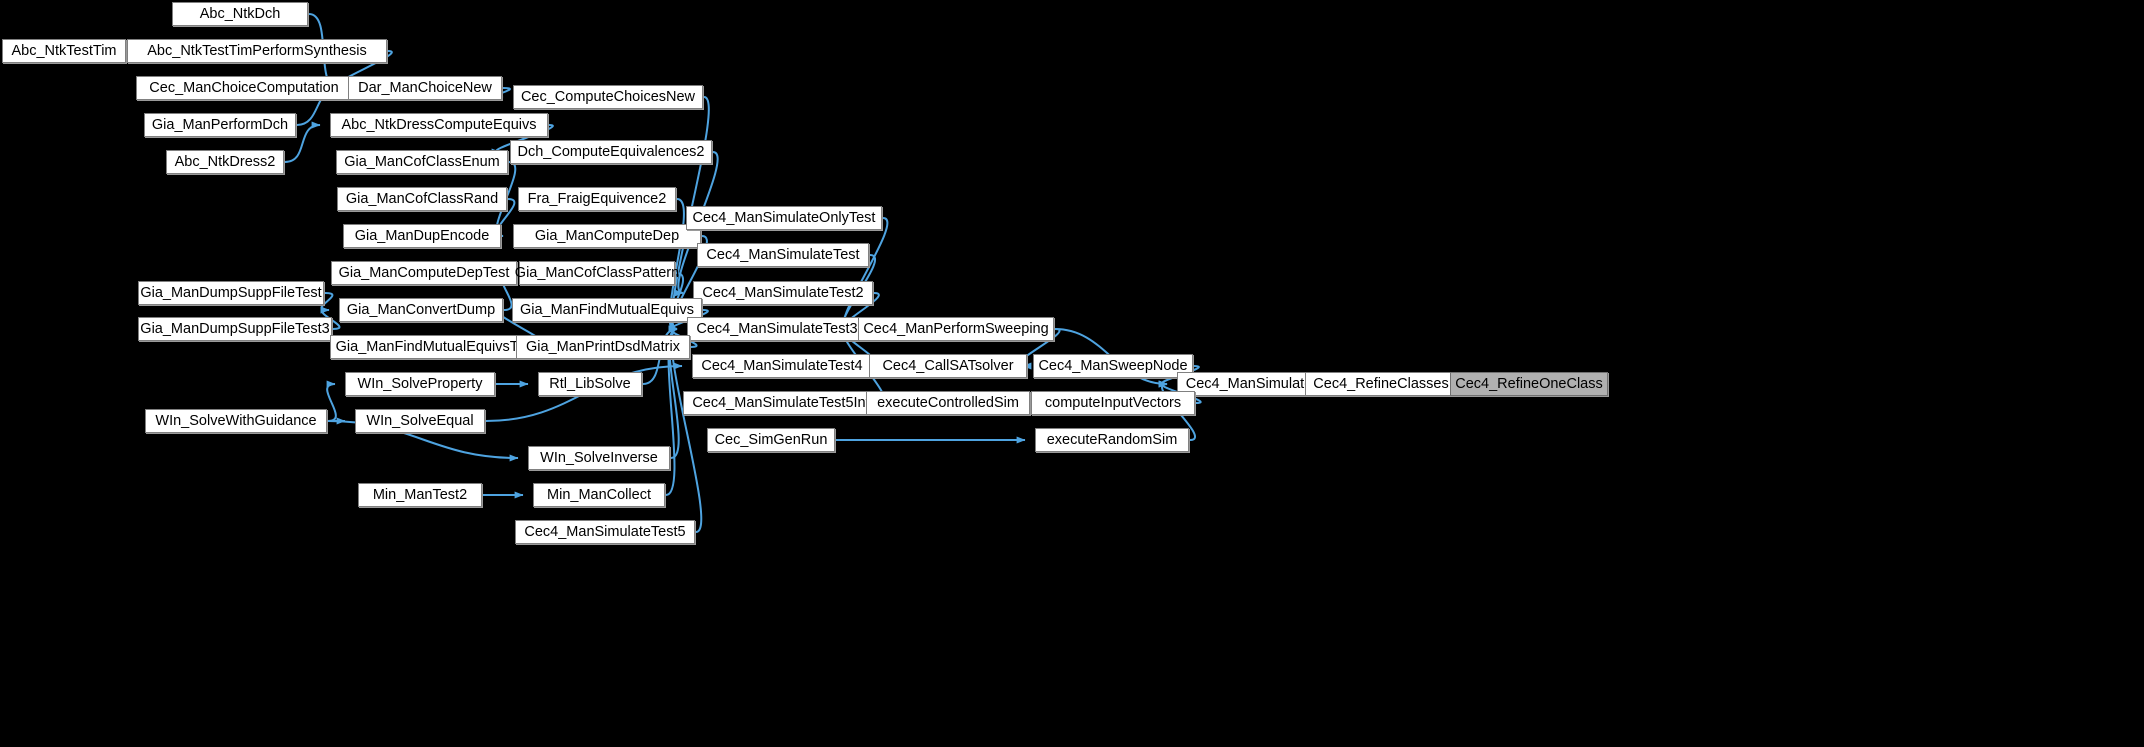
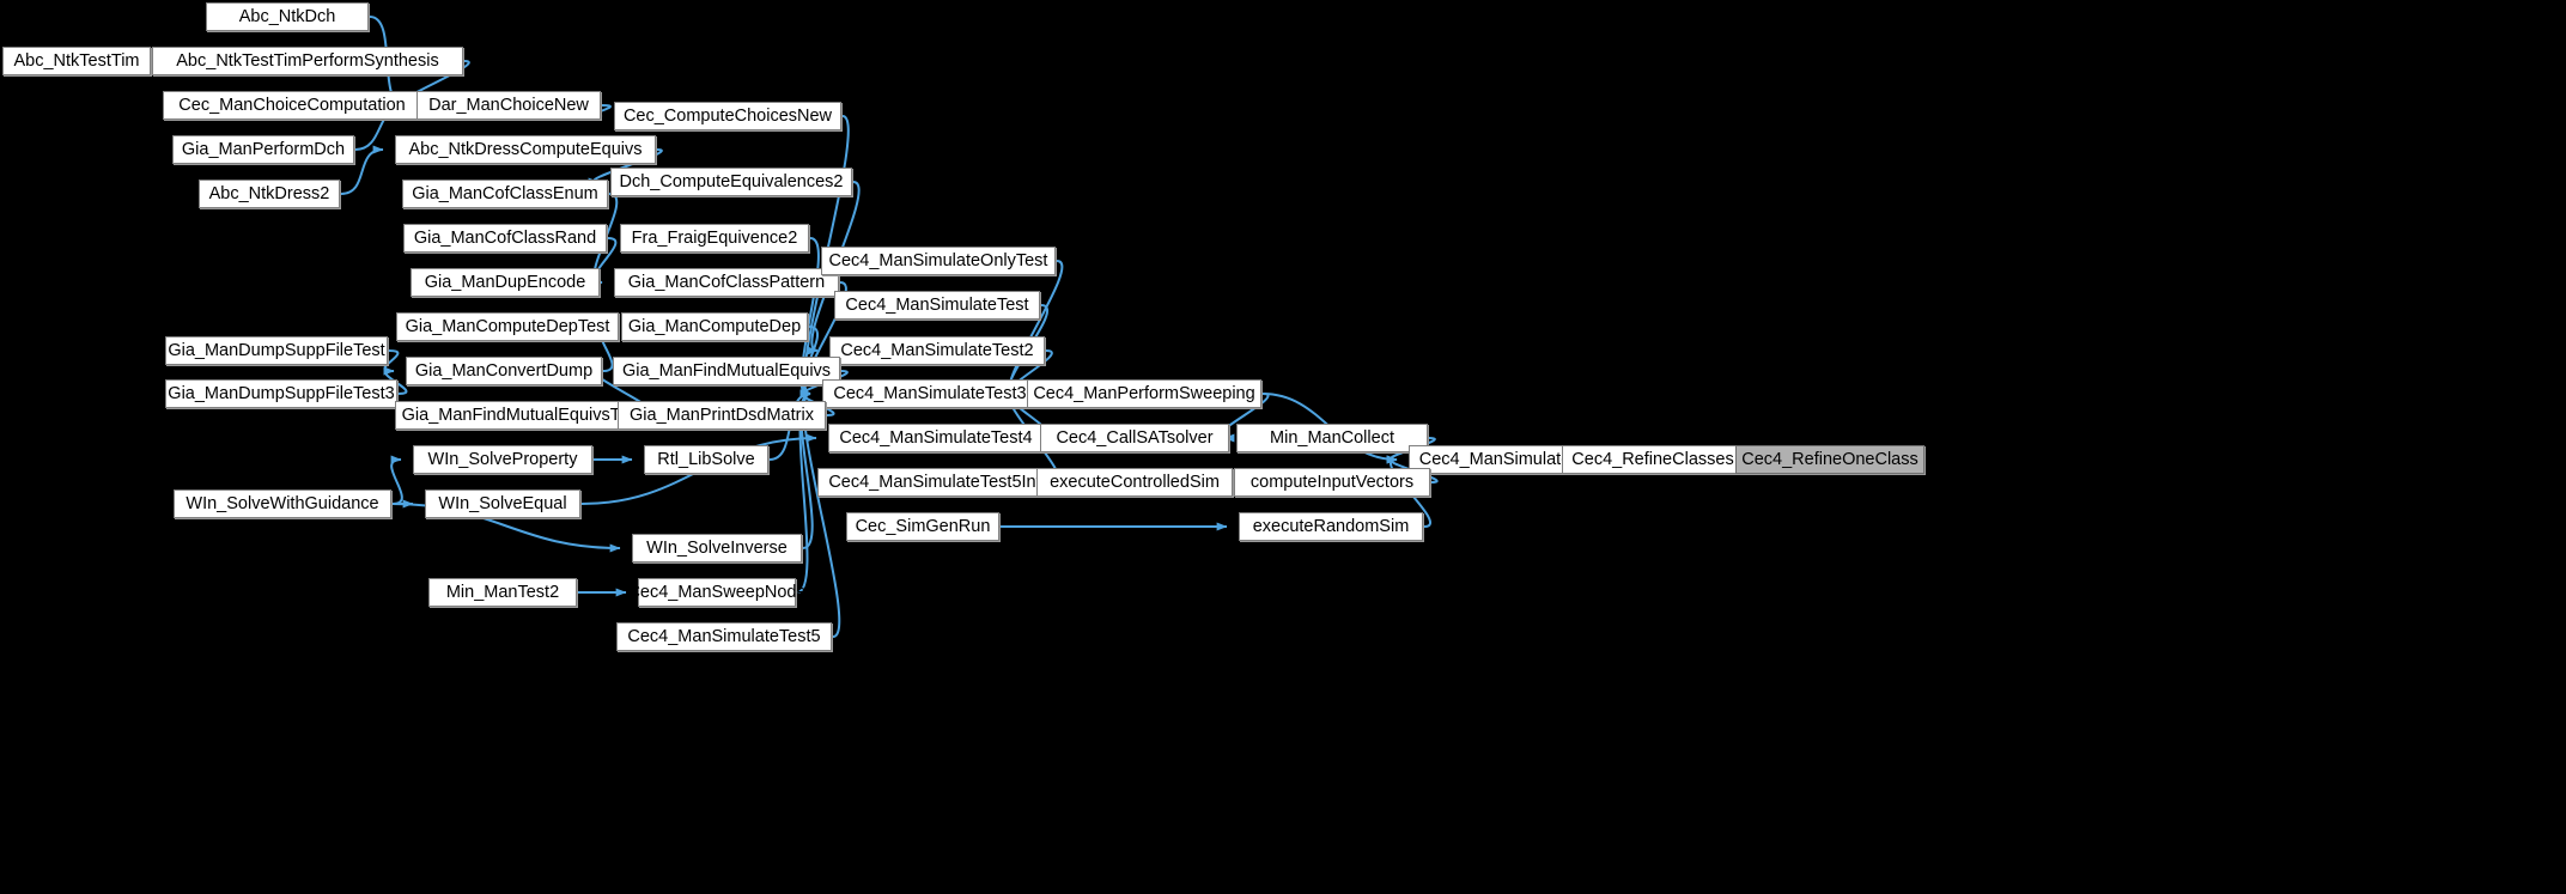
  Abc_NtkDch
  Abc_NtkTestTim
  Abc_NtkTestTimPerformSynthesis
  Cec_ManChoiceComputation
  Dar_ManChoiceNew
  Cec_ComputeChoicesNew
  Gia_ManPerformDch
  Abc_NtkDressComputeEquivs
  Abc_NtkDress2
  Gia_ManCofClassEnum
  Dch_ComputeEquivalences2
  Gia_ManCofClassRand
  Fra_FraigEquivence2
  Gia_ManDupEncode
- Gia_ManComputeDep
+ Gia_ManCofClassPattern
  Gia_ManComputeDepTest
- Gia_ManCofClassPattern
+ Gia_ManComputeDep
  Cec4_ManSimulateOnlyTest
  Cec4_ManSimulateTest
  Cec4_ManSimulateTest2
  Gia_ManDumpSuppFileTest
  Gia_ManConvertDump
  Gia_ManFindMutualEquivs
  Gia_ManDumpSuppFileTest3
  Cec4_ManSimulateTest3
  Cec4_ManPerformSweeping
  Gia_ManFindMutualEquivsT
  Gia_ManPrintDsdMatrix
  Cec4_ManSimulateTest4
  Cec4_CallSATsolver
- Cec4_ManSweepNode
+ Min_ManCollect
  Cec4_ManSimulat
  Cec4_RefineClasses
  Cec4_RefineOneClass
  WIn_SolveProperty
  Rtl_LibSolve
  Cec4_ManSimulateTest5In
  executeControlledSim
  computeInputVectors
  WIn_SolveWithGuidance
  WIn_SolveEqual
  Cec_SimGenRun
  executeRandomSim
  WIn_SolveInverse
  Min_ManTest2
- Min_ManCollect
+ Cec4_ManSweepNode
  Cec4_ManSimulateTest5
